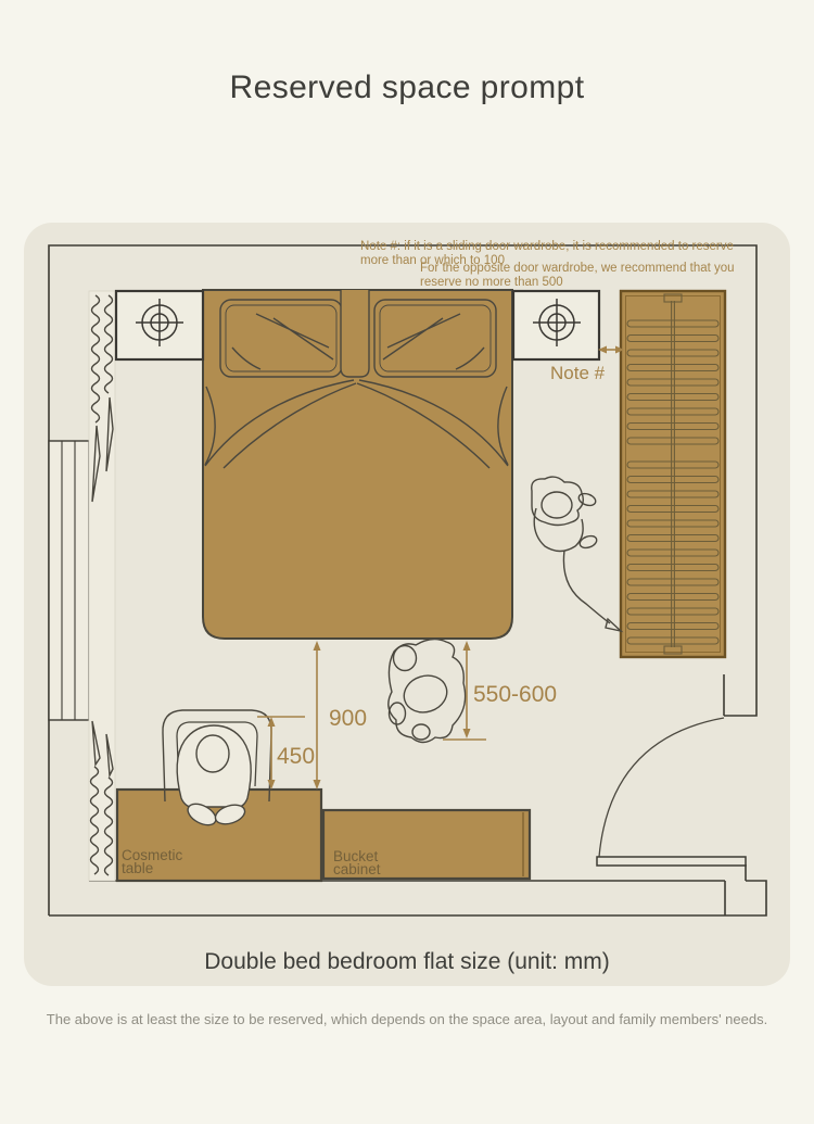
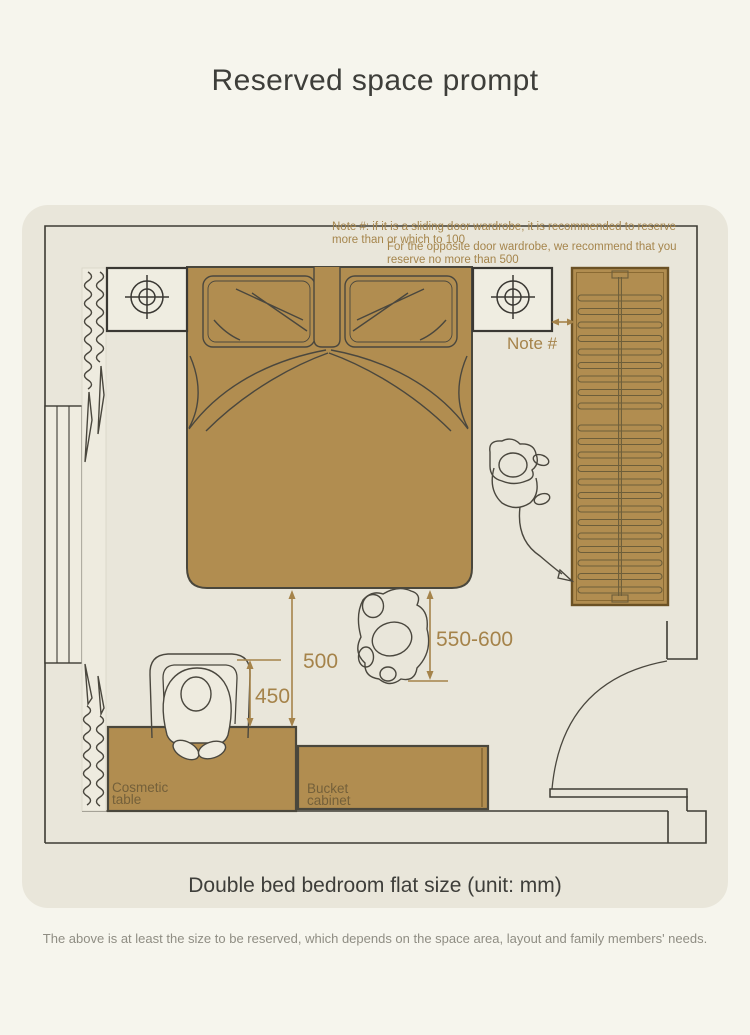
  Reserved space prompt
- 900
+ 500
  450
  550-600
  Note #
  Cosmetic
  table
  Bucket
  cabinet
  Note #: if it is a sliding door wardrobe, it is recommended to reserve
  more than or which to 100
  For the opposite door wardrobe, we recommend that you
  reserve no more than 500
  Double bed bedroom flat size (unit: mm)
  The above is at least the size to be reserved, which depends on the space area, layout and family members' needs.
